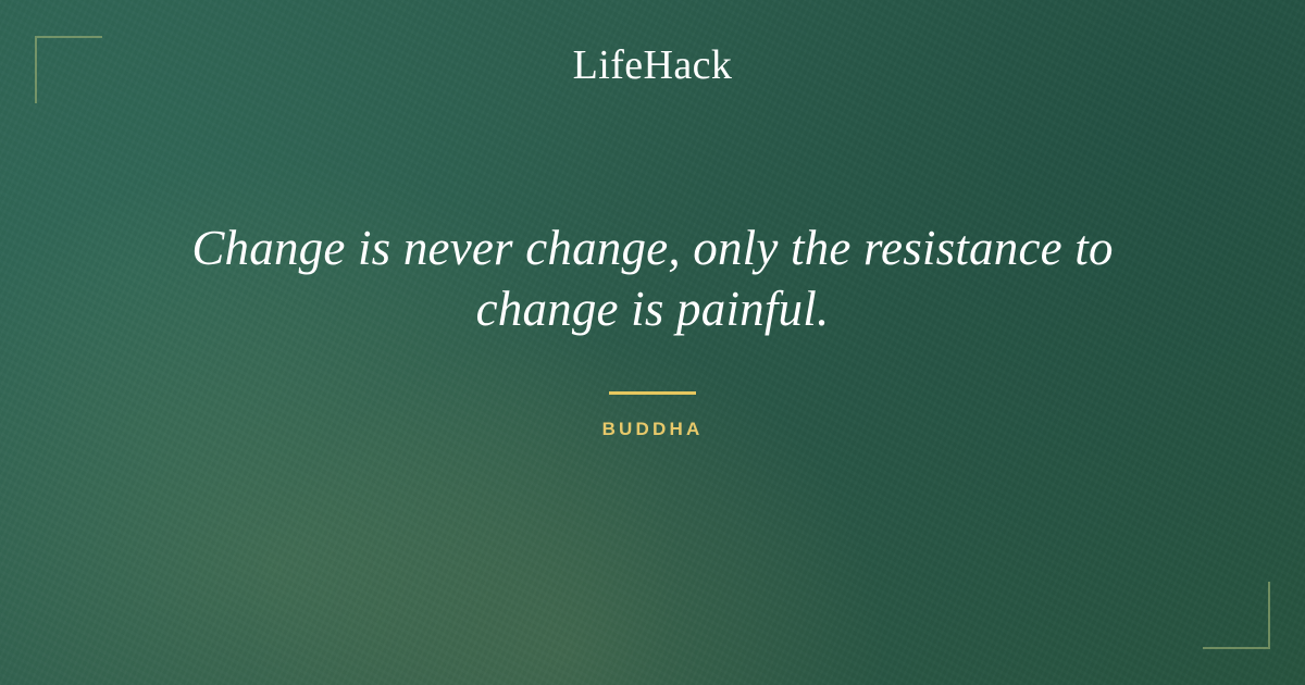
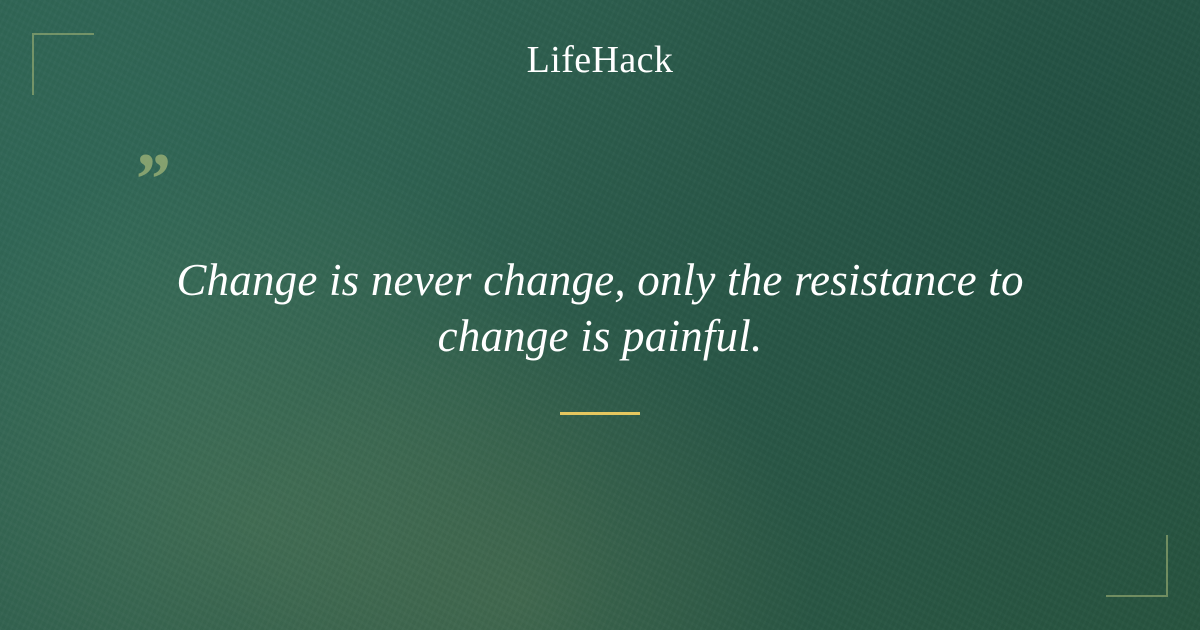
  LifeHack
+ ”
  Change is never change, only the resistance to change is painful.
- BUDDHA
